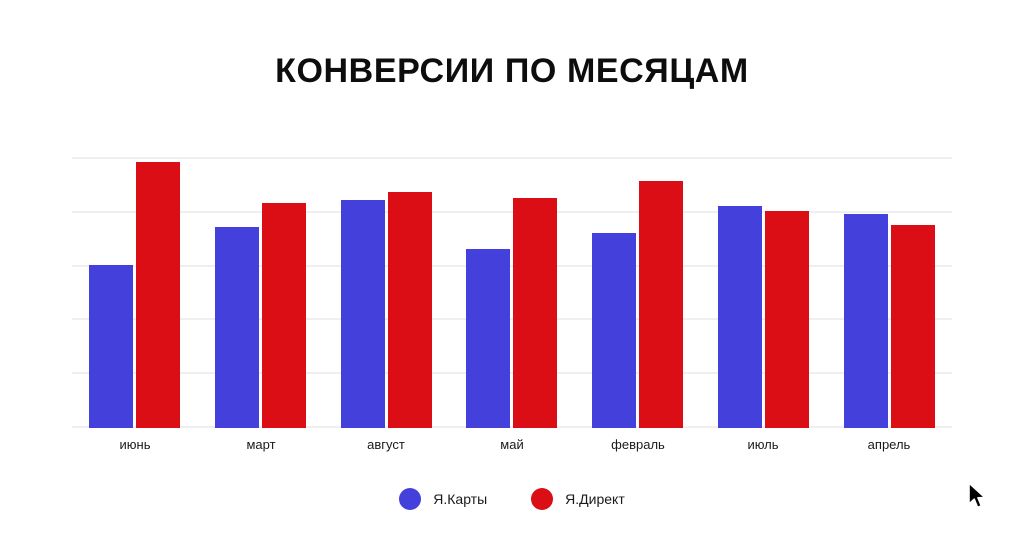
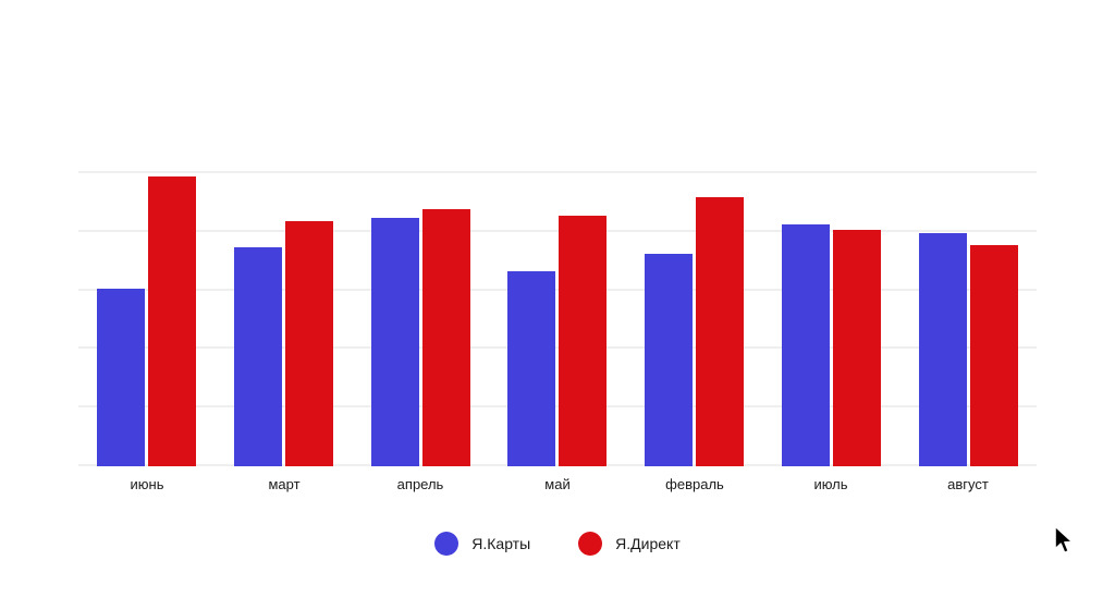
- КОНВЕРСИИ ПО МЕСЯЦАМ
  июнь
  март
- август
+ апрель
  май
  февраль
  июль
- апрель
+ август
  Я.Карты
  Я.Директ
